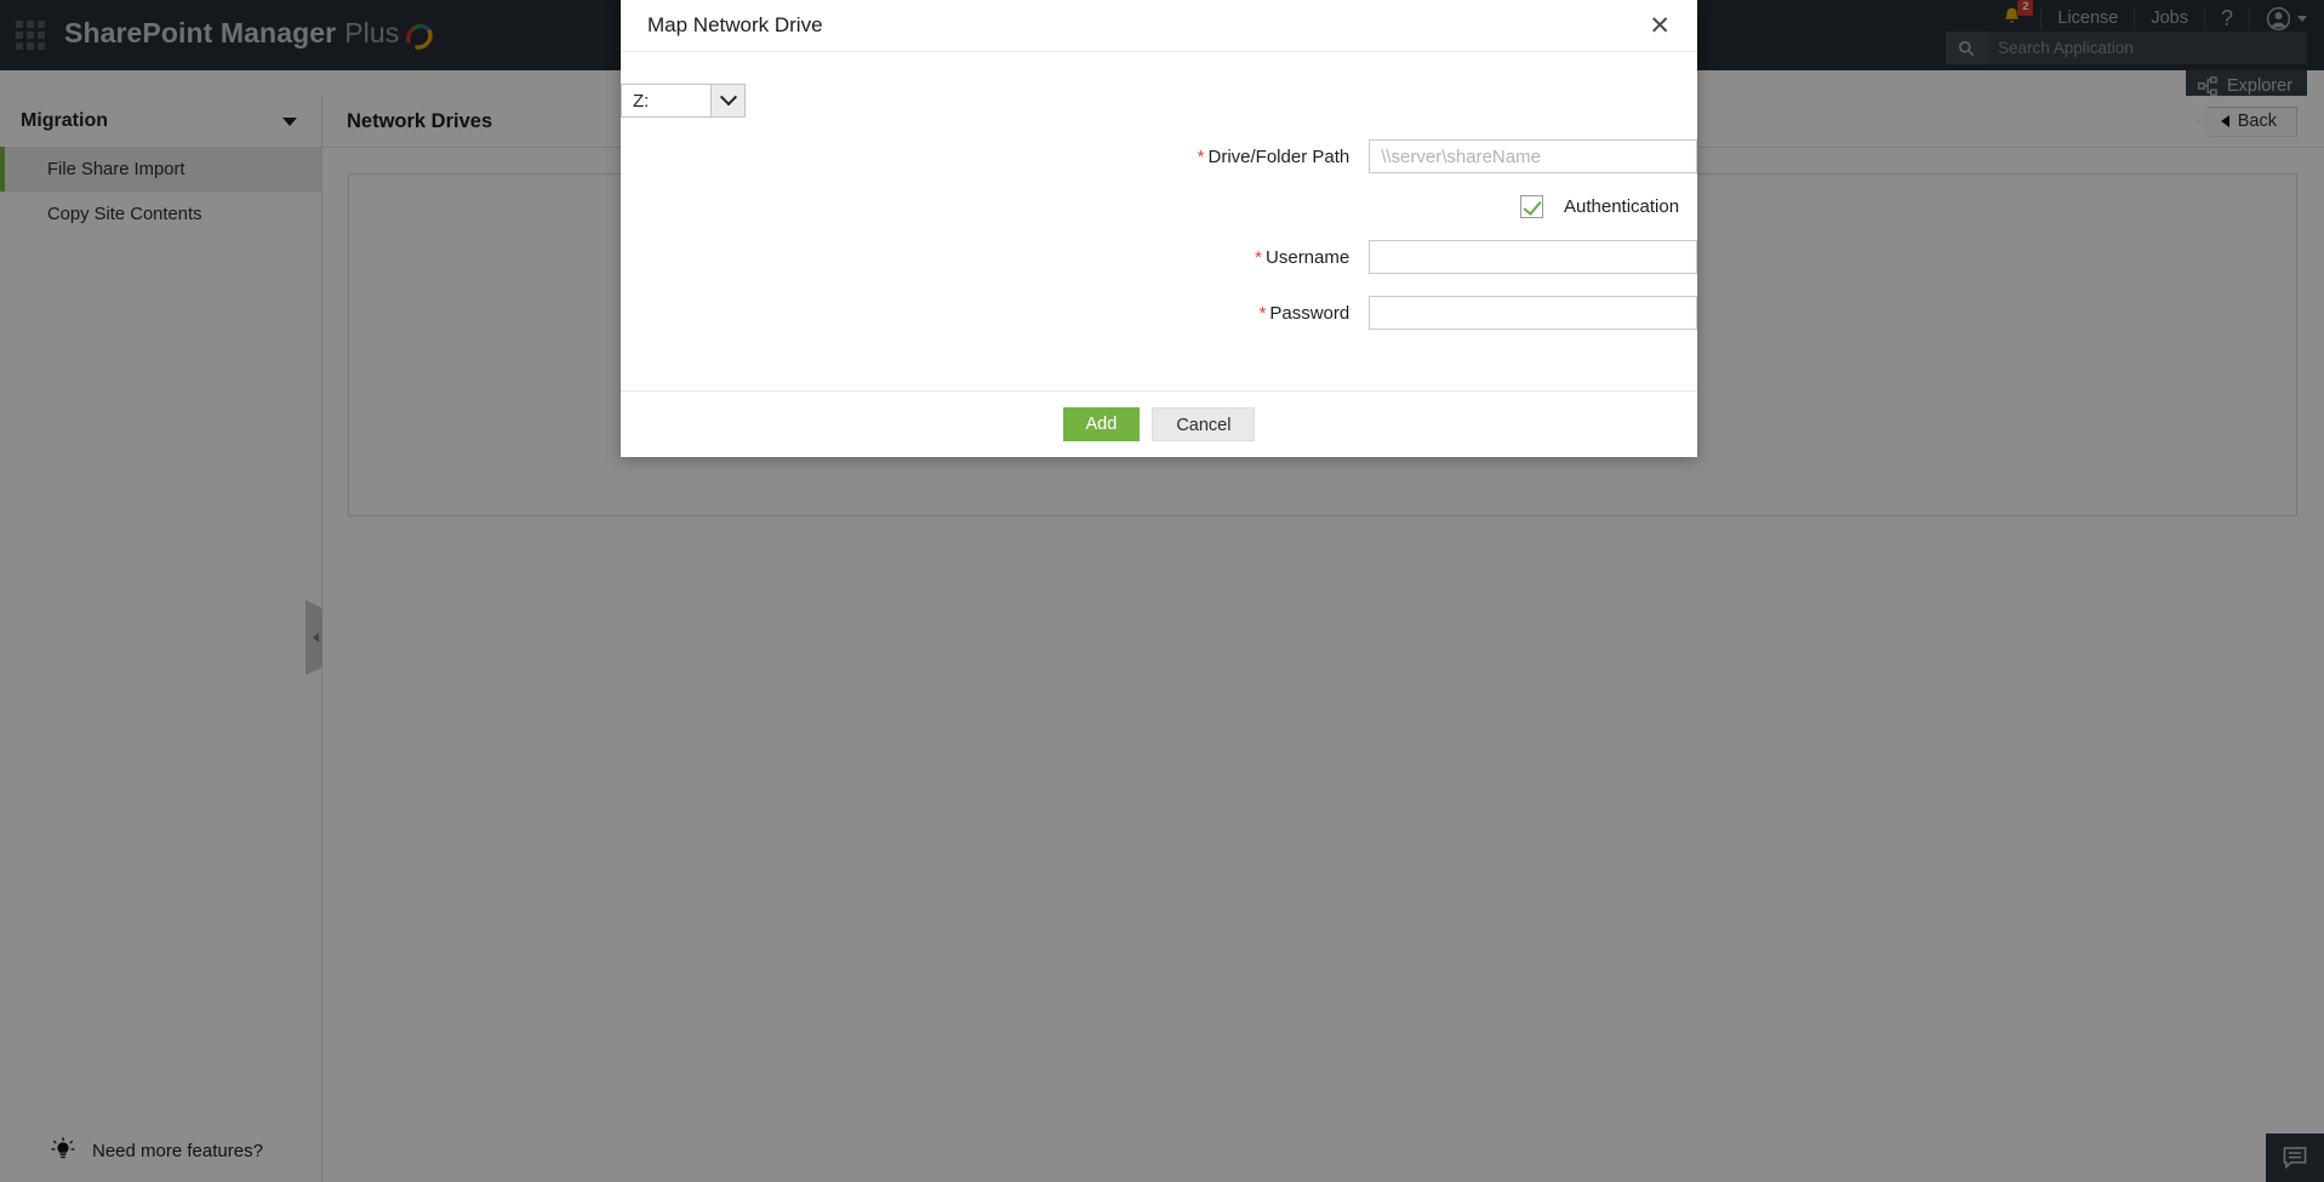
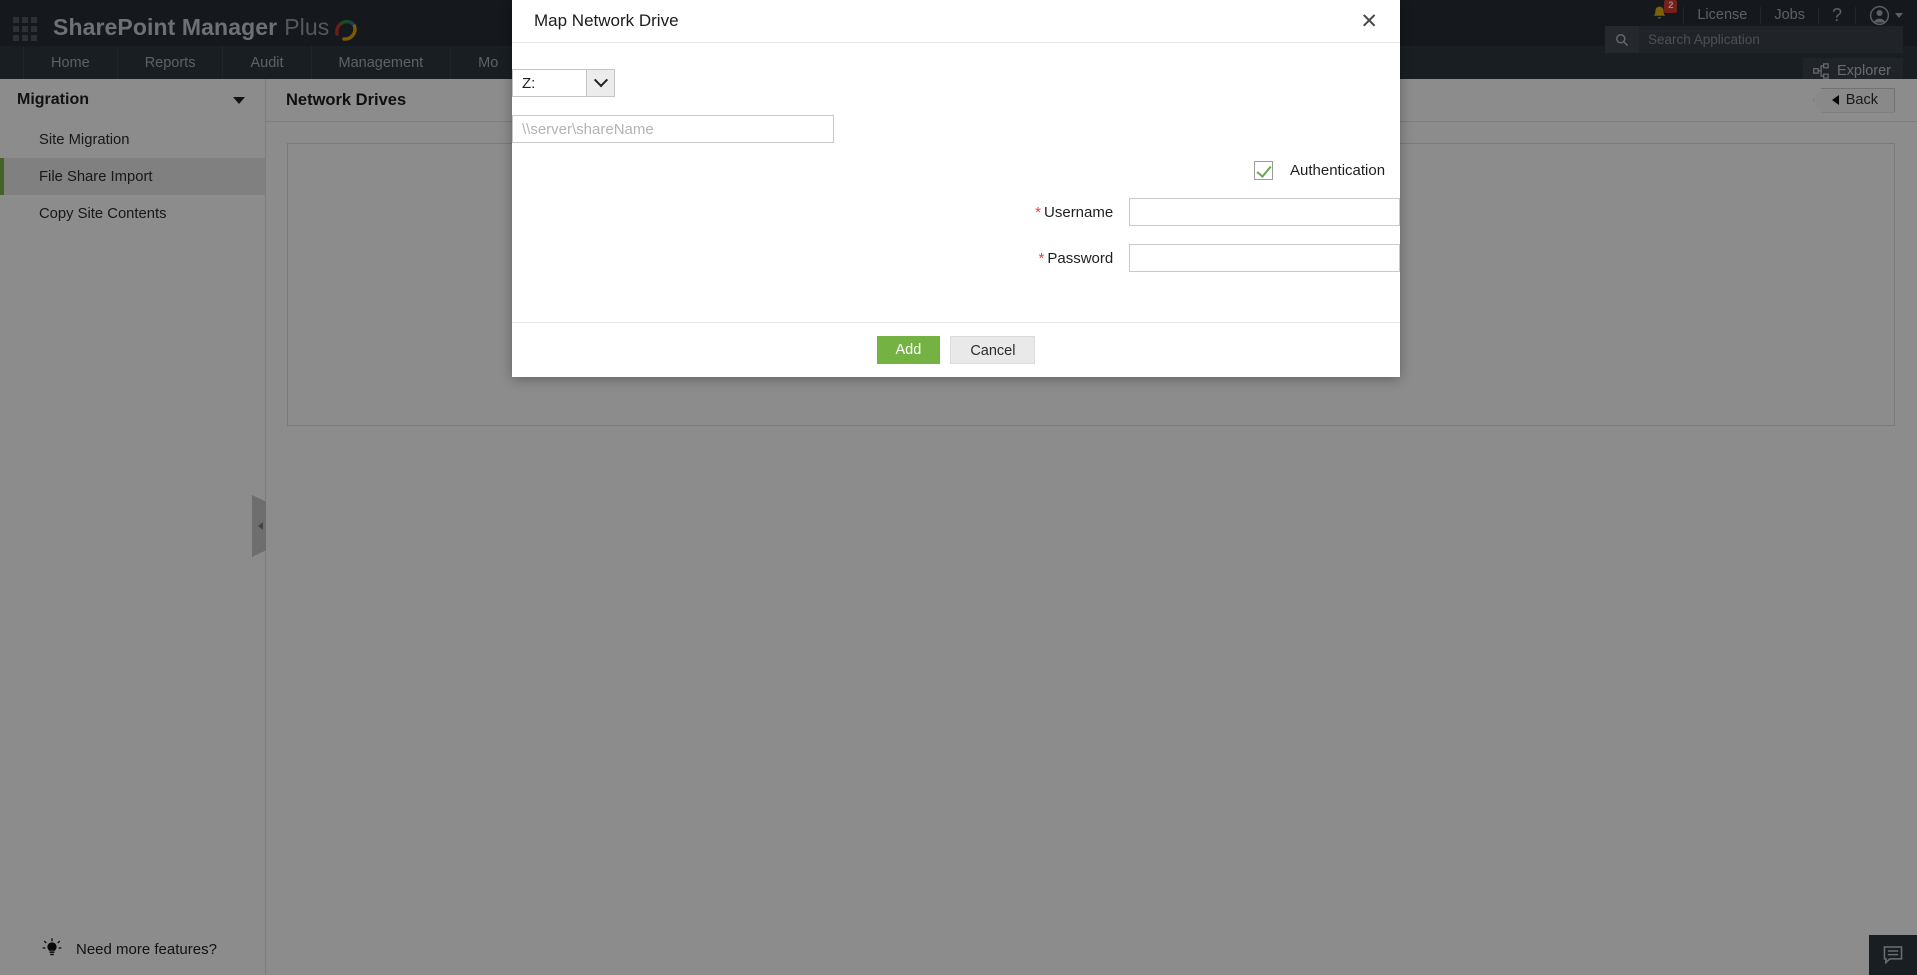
  SharePoint Manager
  Plus
  2
  License
  Jobs
  ?
+ Home
+ Reports
+ Audit
+ Management
+ Mo
  Search Application
  Explorer
  Migration
+ Site Migration
  File Share Import
  Copy Site Contents
  Need more features?
  Network Drives
  Back
  Map Network Drive
  ✕
  Z:
- * Drive/Folder Path
  \\server\shareName
  Authentication
  * Username
  * Password
  Add
  Cancel
